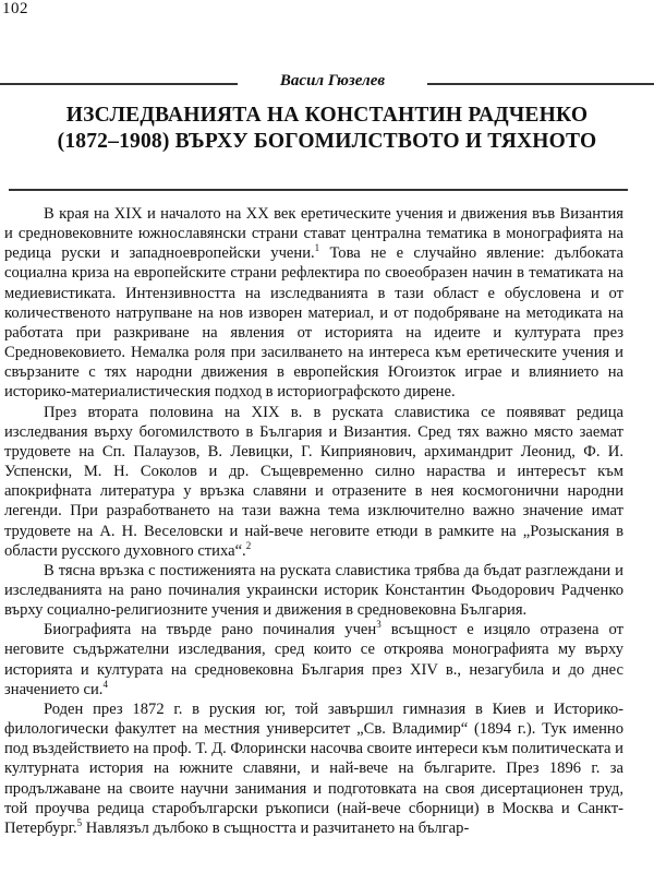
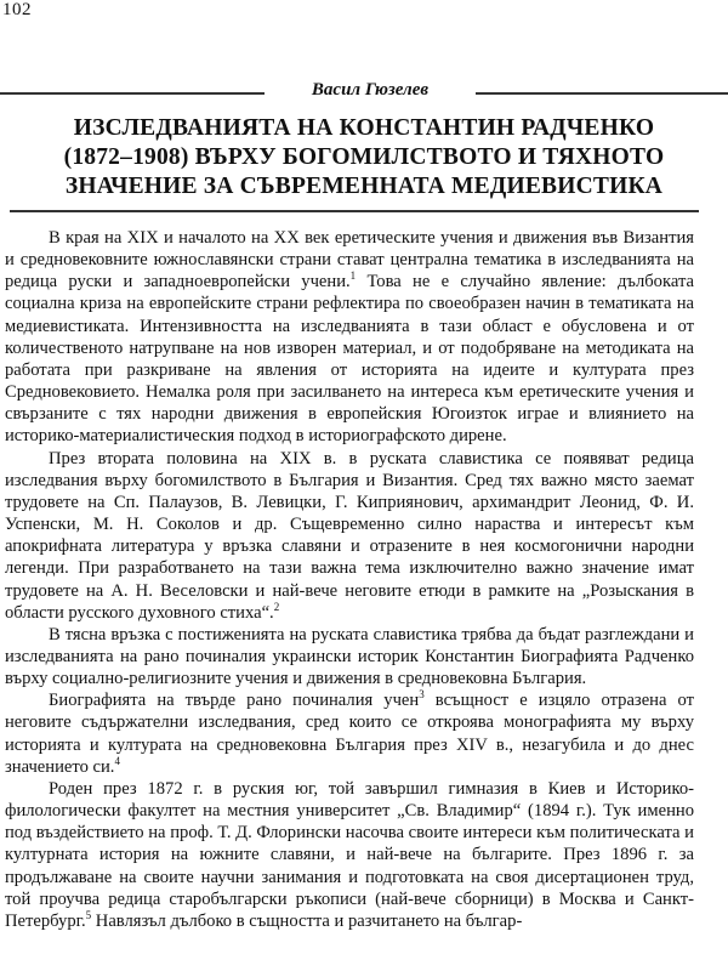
  102
  Васил Гюзелев
  ИЗСЛЕДВАНИЯТА НА КОНСТАНТИН РАДЧЕНКО
  (1872–1908) ВЪРХУ БОГОМИЛСТВОТО И ТЯХНОТО
+ ЗНАЧЕНИЕ ЗА СЪВРЕМЕННАТА МЕДИЕВИСТИКА
- В края на XIX и началото на XX век еретическите учения и движения във Византия и средновековните южнославянски страни стават централна тематика в монографията на редица руски и западноевропейски учени.1 Това не е случайно явление: дълбоката социална криза на европейските страни рефлектира по своеобразен начин в тематиката на медиевистиката. Интензивността на изследванията в тази област е обусловена и от количественото натрупване на нов изворен материал, и от подобряване на методиката на работата при разкриване на явления от историята на идеите и културата през Средновековието. Немалка роля при засилването на интереса към еретическите учения и свързаните с тях народни движения в европейския Югоизток играе и влиянието на историко-материалистическия подход в историографското дирене.
+ В края на XIX и началото на XX век еретическите учения и движения във Византия и средновековните южнославянски страни стават централна тематика в изследванията на редица руски и западноевропейски учени.1 Това не е случайно явление: дълбоката социална криза на европейските страни рефлектира по своеобразен начин в тематиката на медиевистиката. Интензивността на изследванията в тази област е обусловена и от количественото натрупване на нов изворен материал, и от подобряване на методиката на работата при разкриване на явления от историята на идеите и културата през Средновековието. Немалка роля при засилването на интереса към еретическите учения и свързаните с тях народни движения в европейския Югоизток играе и влиянието на историко-материалистическия подход в историографското дирене.
  През втората половина на XIX в. в руската славистика се появяват редица изследвания върху богомилството в България и Византия. Сред тях важно място заемат трудовете на Сп. Палаузов, В. Левицки, Г. Киприянович, архимандрит Леонид, Ф. И. Успенски, М. Н. Соколов и др. Същевременно силно нараства и интересът към апокрифната литература у връзка славяни и отразените в нея космогонични народни легенди. При разработването на тази важна тема изключително важно значение имат трудовете на А. Н. Веселовски и най-вече неговите етюди в рамките на „Розыскания в области русского духовного стиха“.2
- В тясна връзка с постиженията на руската славистика трябва да бъдат разглеждани и изследванията на рано починалия украински историк Константин Фьодорович Радченко върху социално-религиозните учения и движения в средновековна България.
+ В тясна връзка с постиженията на руската славистика трябва да бъдат разглеждани и изследванията на рано починалия украински историк Константин Биографията Радченко върху социално-религиозните учения и движения в средновековна България.
  Биографията на твърде рано починалия учен3 всъщност е изцяло отразена от неговите съдържателни изследвания, сред които се откроява монографията му върху историята и културата на средновековна България през XIV в., незагубила и до днес значението си.4
  Роден през 1872 г. в руския юг, той завършил гимназия в Киев и Историко-филологически факултет на местния университет „Св. Владимир“ (1894 г.). Тук именно под въздействието на проф. Т. Д. Флорински насочва своите интереси към политическата и културната история на южните славяни, и най-вече на българите. През 1896 г. за продължаване на своите научни занимания и подготовката на своя дисертационен труд, той проучва редица старобългарски ръкописи (най-вече сборници) в Москва и Санкт-Петербург.5 Навлязъл дълбоко в същността и разчитането на българ-
